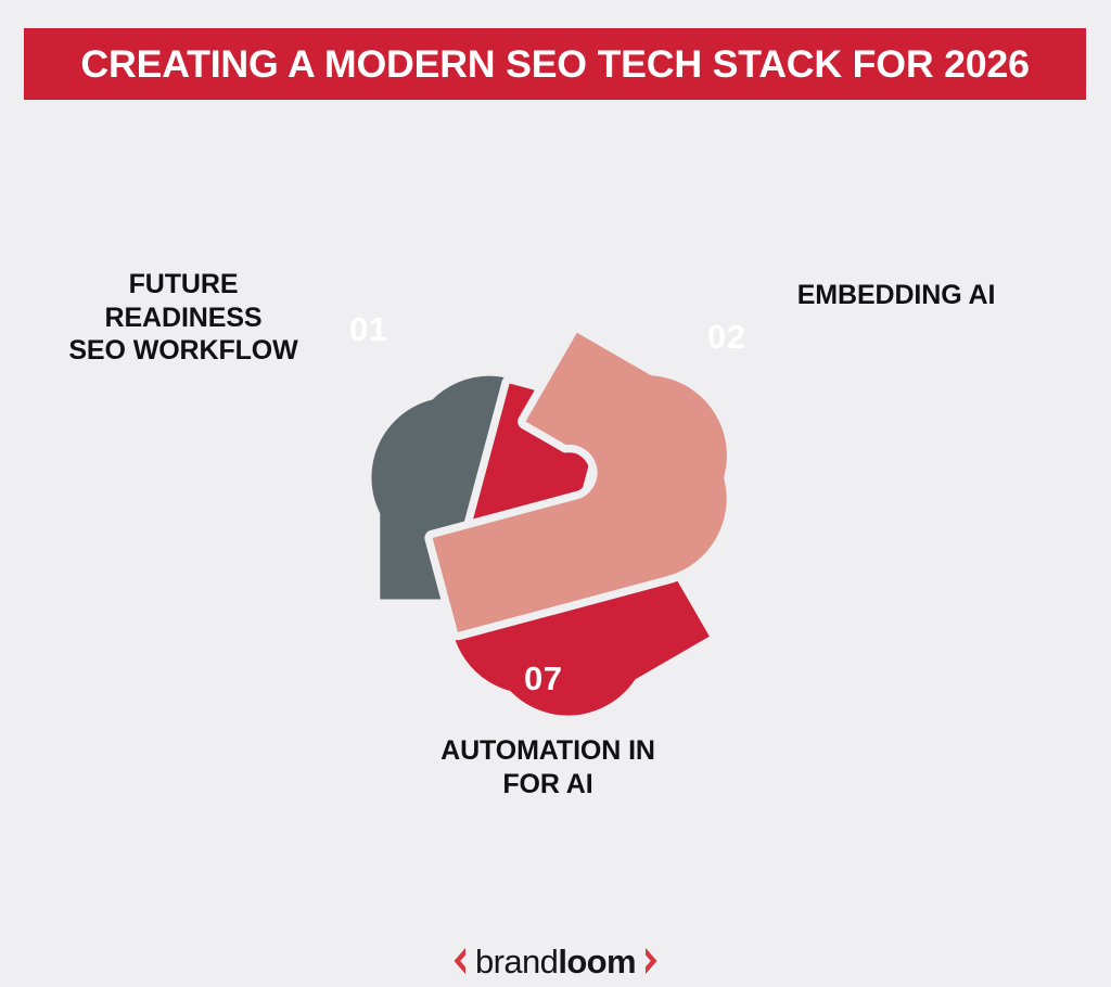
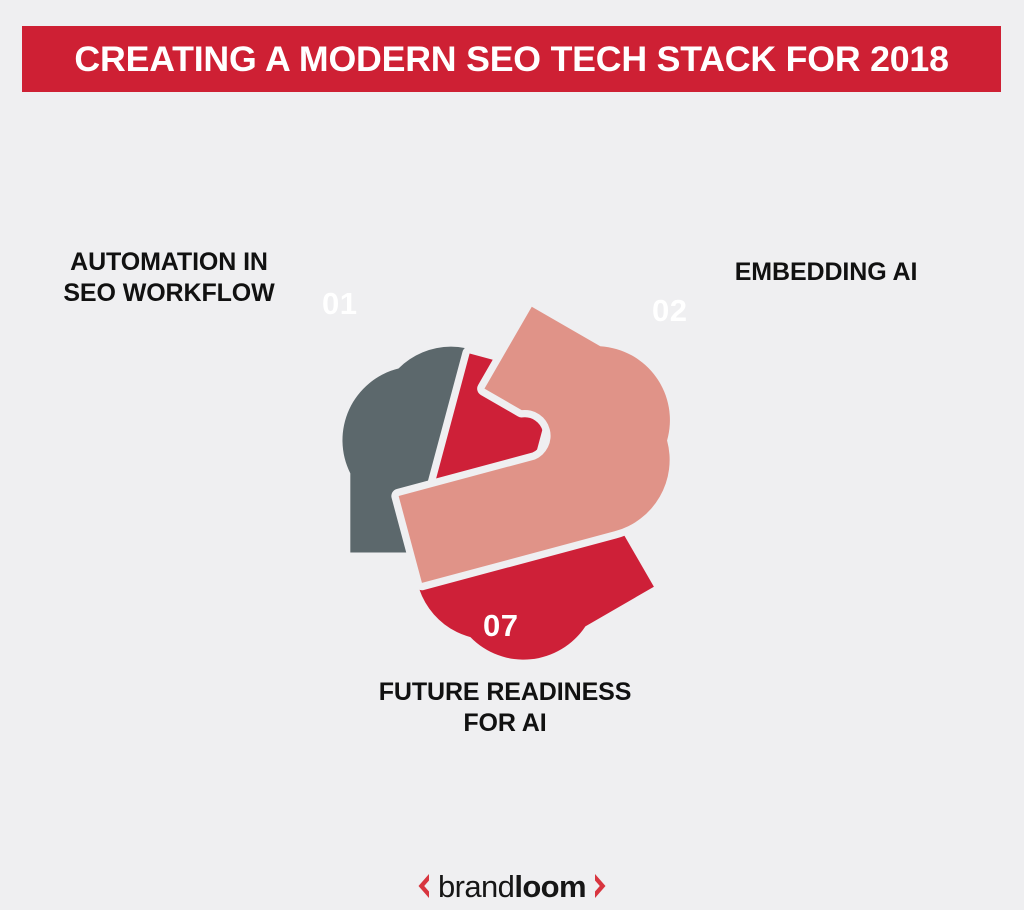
- CREATING A MODERN SEO TECH STACK FOR 2026
+ CREATING A MODERN SEO TECH STACK FOR 2018
  07
- FUTURE READINESS
+ AUTOMATION IN
  SEO WORKFLOW
  EMBEDDING AI
- AUTOMATION IN
+ FUTURE READINESS
  FOR AI
  brandloom
